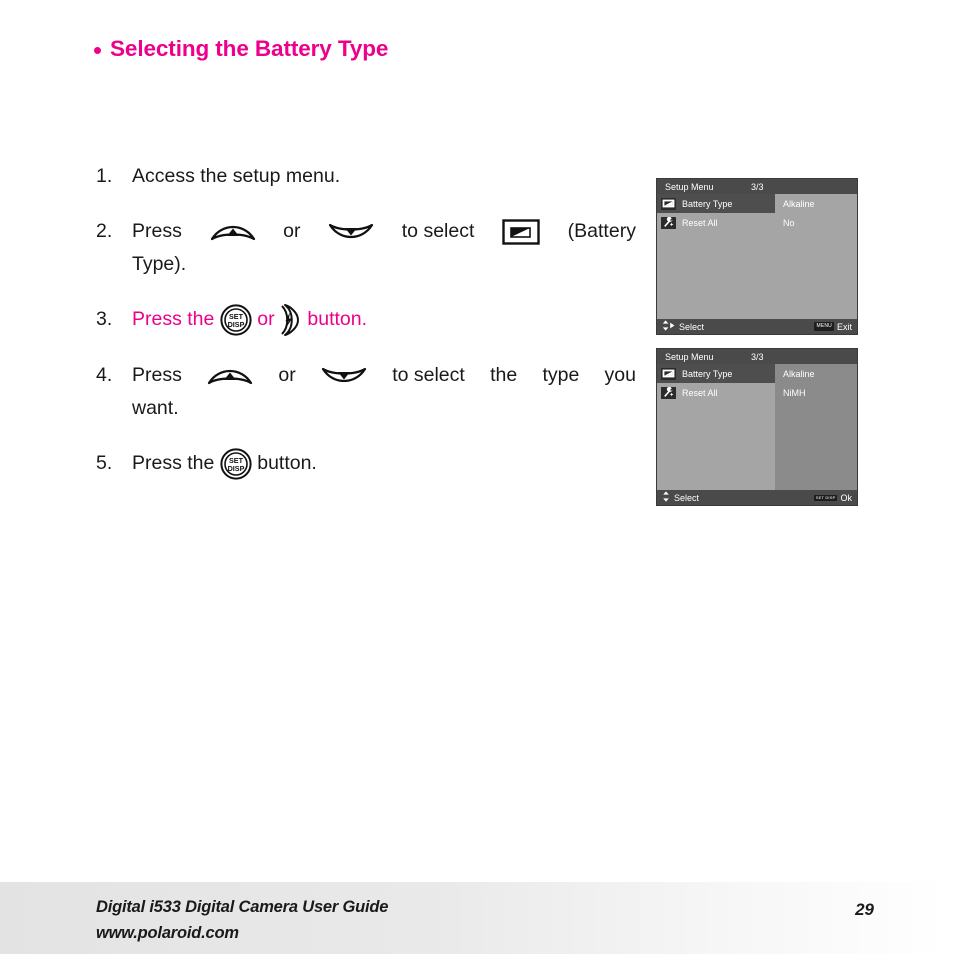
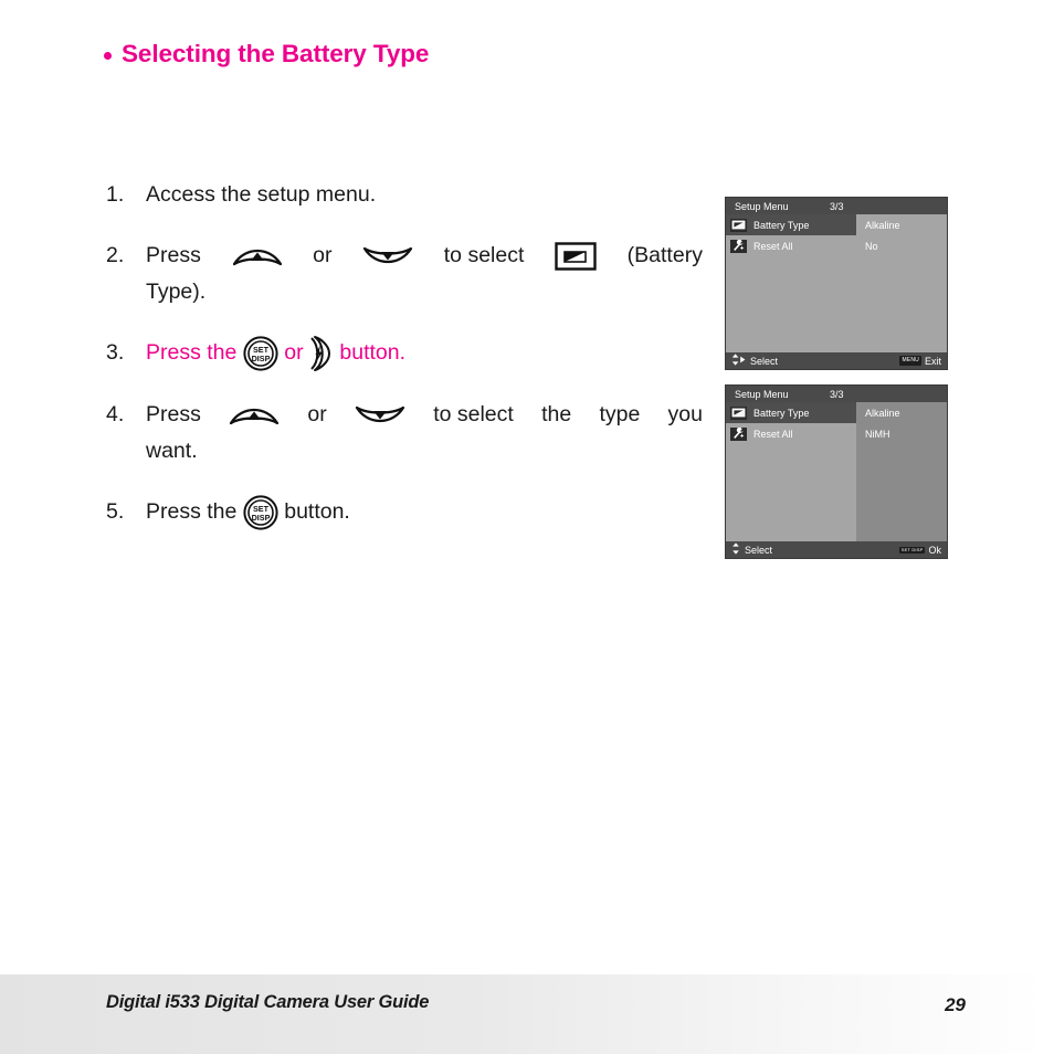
  Selecting the Battery Type
  1.
  Access the setup menu.
  2.
  Press
  or
  to select
  (Battery
  Type).
  3.
  Press the
  SET
  DISP
  or button.
  4.
  Press
  or
  to select
  the
  type
  you
  want.
  5.
  Press the
  SET
  DISP
  button.
  Setup Menu
  3/3
  Battery Type
  Reset All
  Alkaline
  No
  Select
  Exit
  Setup Menu
  3/3
  Battery Type
  Reset All
  Alkaline
  NiMH
  Select
  Ok
  Digital i533 Digital Camera User Guide
- www.polaroid.com
  29
